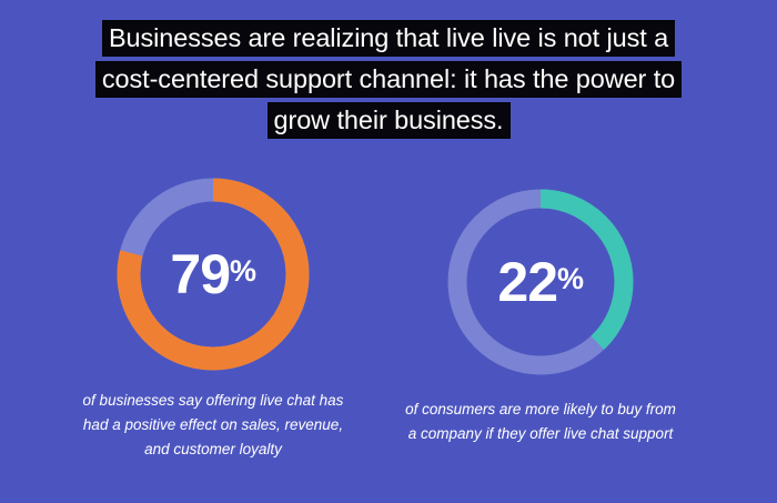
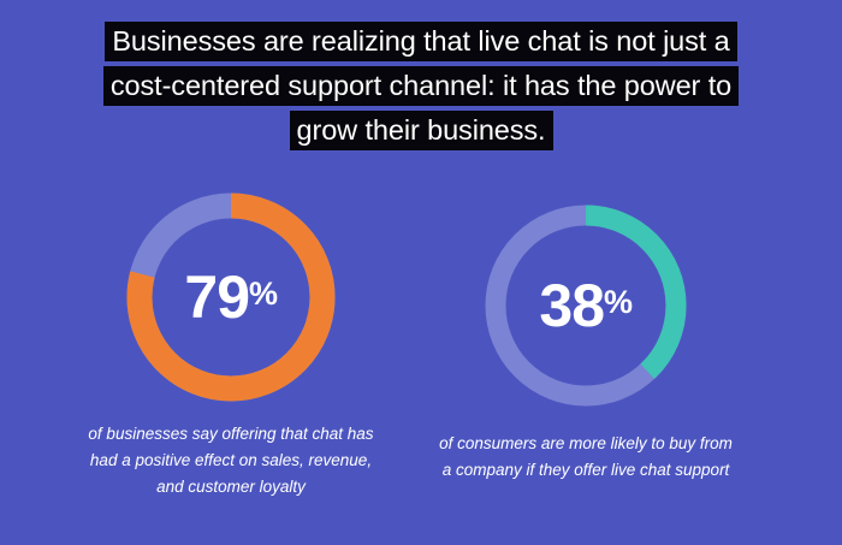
- Businesses are realizing that live live is not just a
+ Businesses are realizing that live chat is not just a
  cost-centered support channel: it has the power to
  grow their business.
  79
  %
- of businesses say offering live chat has
+ of businesses say offering that chat has
  had a positive effect on sales, revenue,
  and customer loyalty
- 22
+ 38
  %
  of consumers are more likely to buy from
  a company if they offer live chat support
